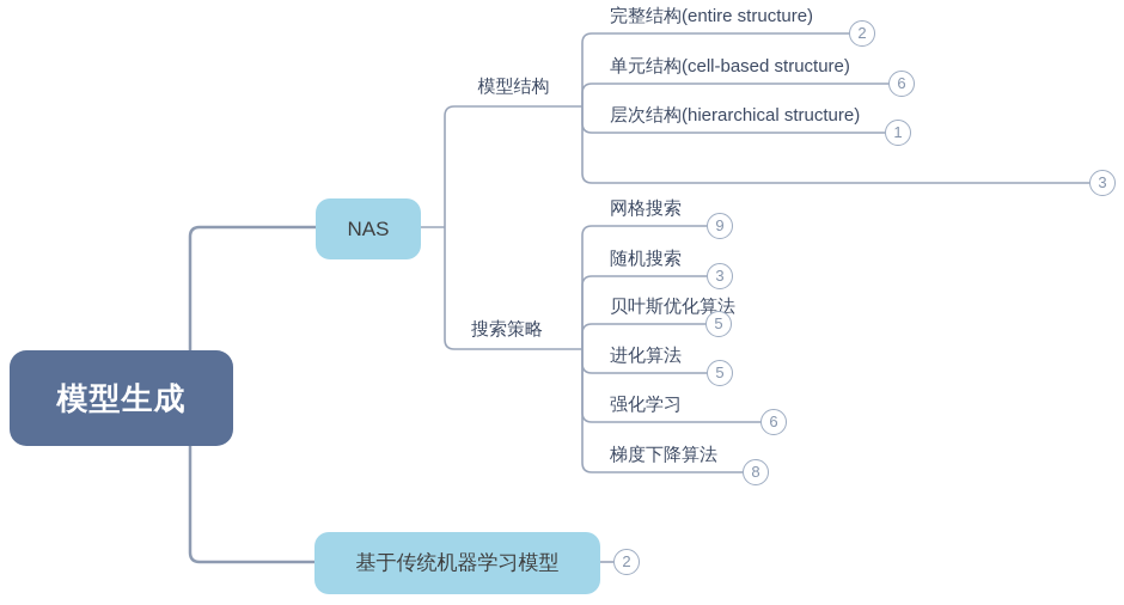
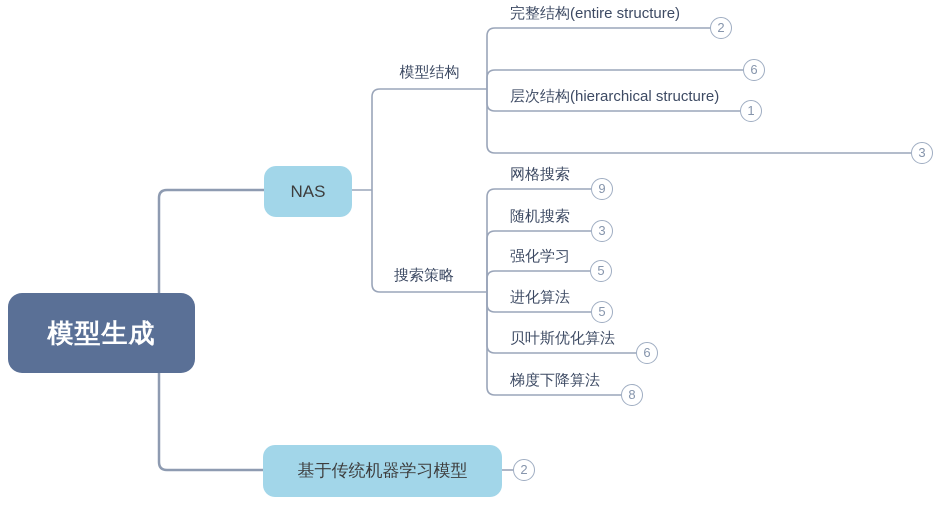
  模型生成
  NAS
  基于传统机器学习模型
  2
  模型结构
  搜索策略
  完整结构(entire structure)
  2
- 单元结构(cell-based structure)
  6
  层次结构(hierarchical structure)
  1
  3
  网格搜索
  9
  随机搜索
  3
- 贝叶斯优化算法
+ 强化学习
  5
  进化算法
  5
- 强化学习
+ 贝叶斯优化算法
  6
  梯度下降算法
  8
